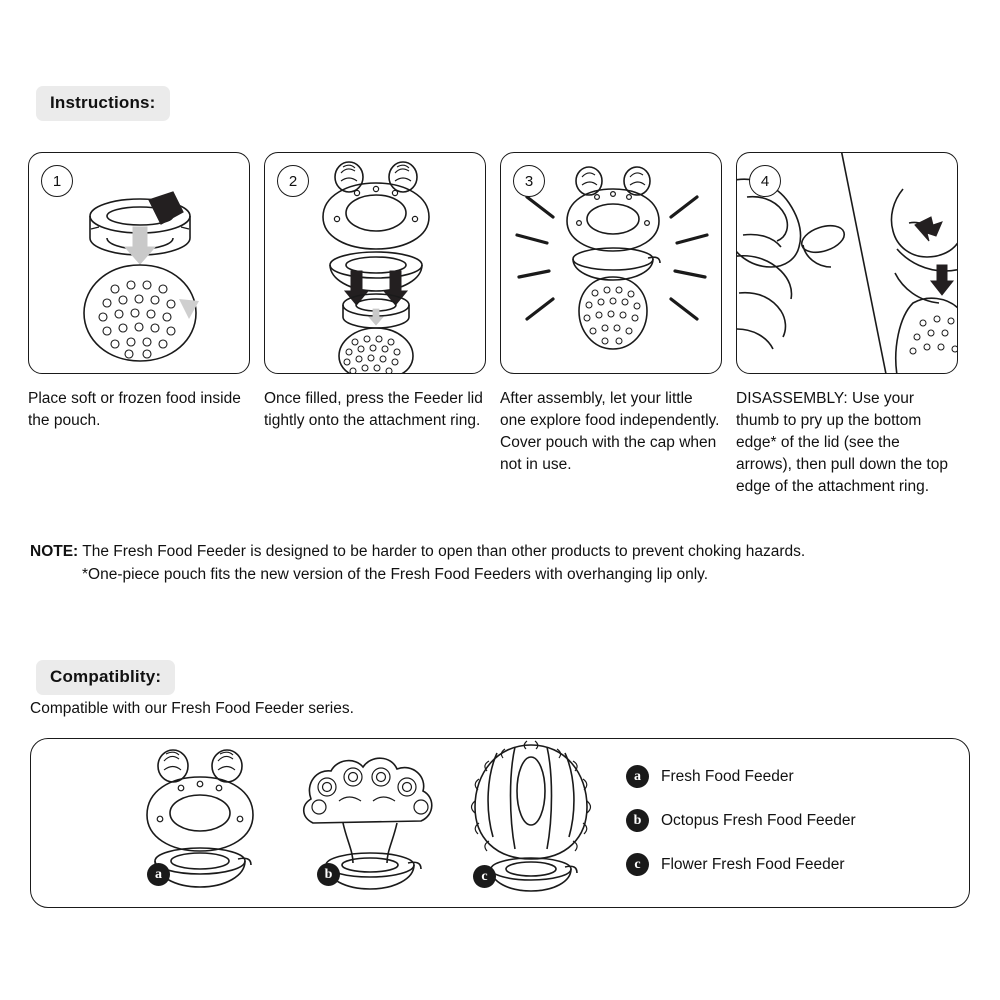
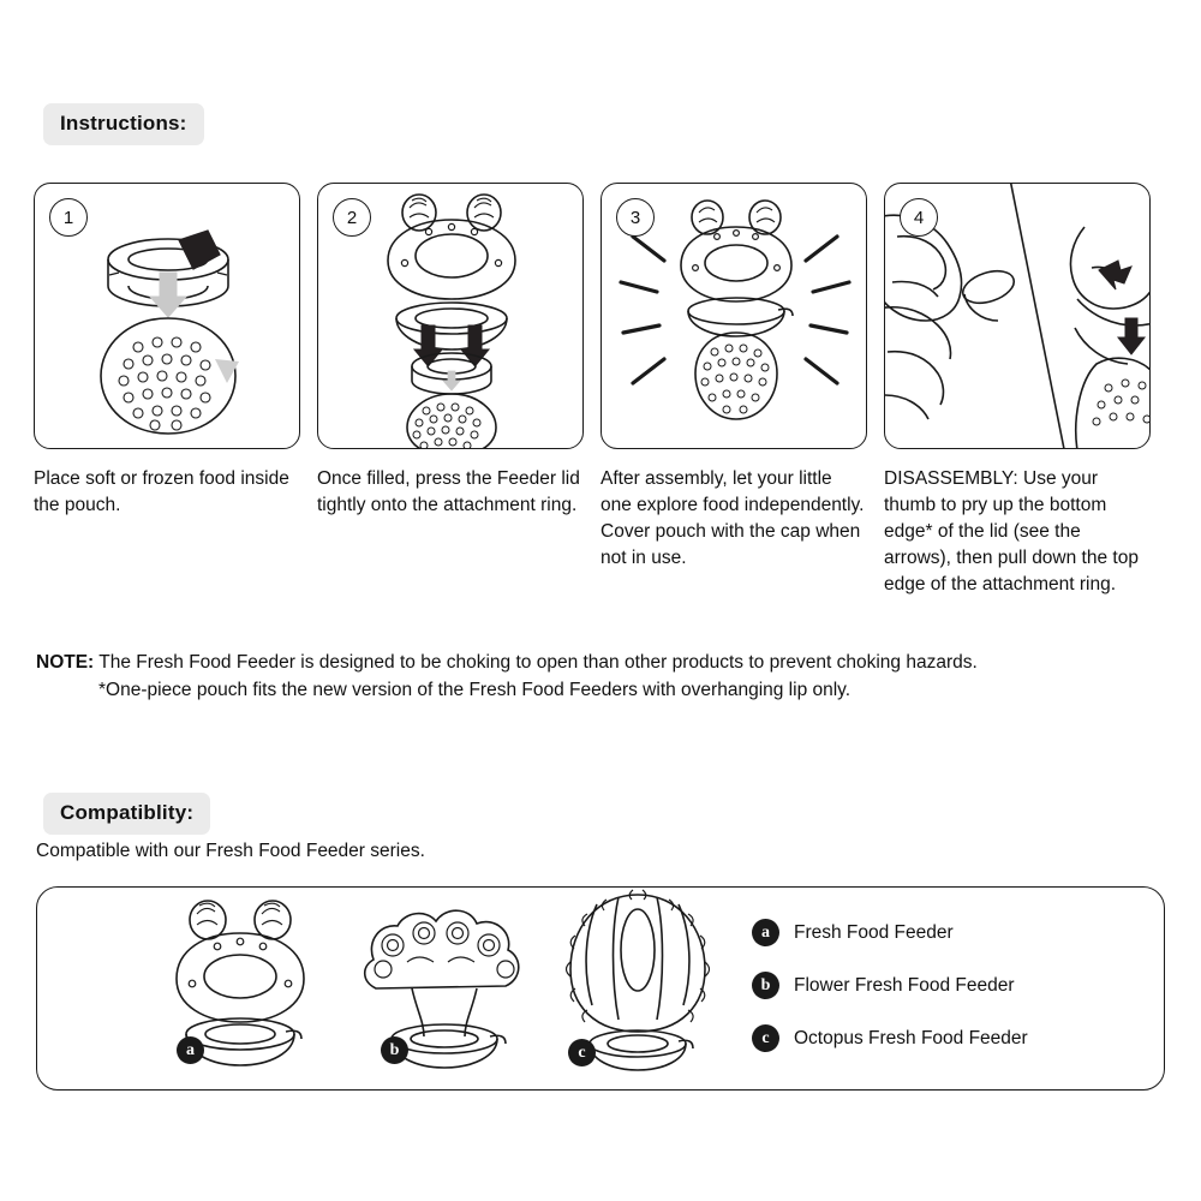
  Instructions:
  1
  Place soft or frozen food inside the pouch.
  2
  Once filled, press the Feeder lid tightly onto the attachment ring.
  3
  After assembly, let your little one explore food independently. Cover pouch with the cap when not in use.
  4
  DISASSEMBLY: Use your thumb to pry up the bottom edge* of the lid (see the arrows), then pull down the top edge of the attachment ring.
- NOTE: The Fresh Food Feeder is designed to be harder to open than other products to prevent choking hazards.
+ NOTE: The Fresh Food Feeder is designed to be choking to open than other products to prevent choking hazards.
  *One-piece pouch fits the new version of the Fresh Food Feeders with overhanging lip only.
  Compatiblity:
  Compatible with our Fresh Food Feeder series.
  a
  b
  c
  a
  Fresh Food Feeder
  b
- Octopus Fresh Food Feeder
+ Flower Fresh Food Feeder
  c
- Flower Fresh Food Feeder
+ Octopus Fresh Food Feeder
